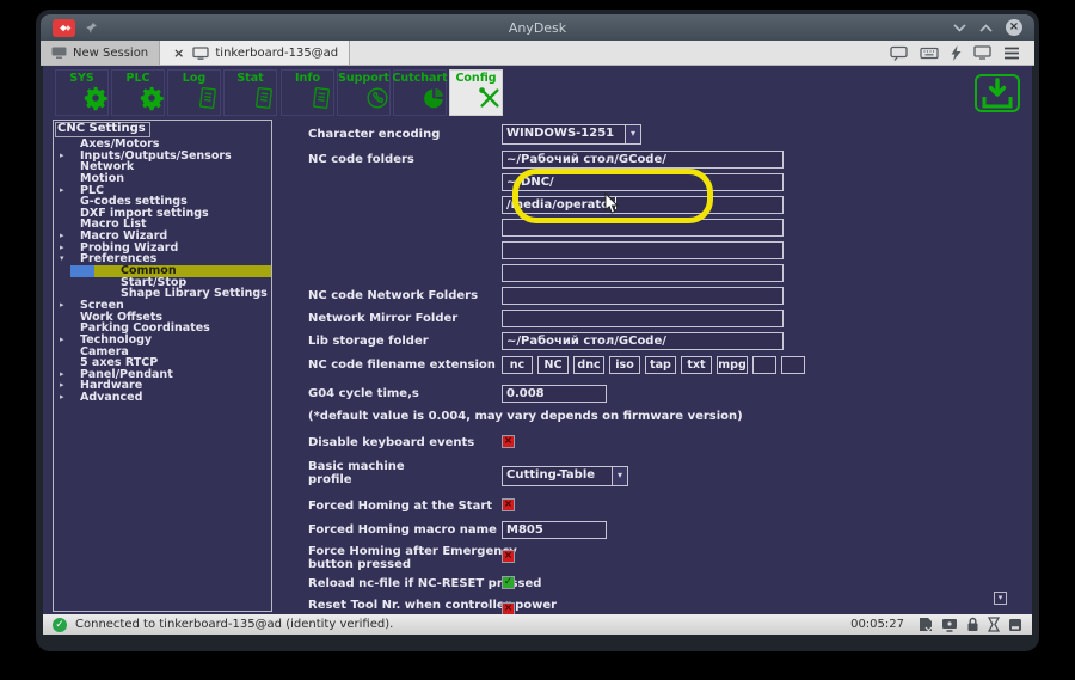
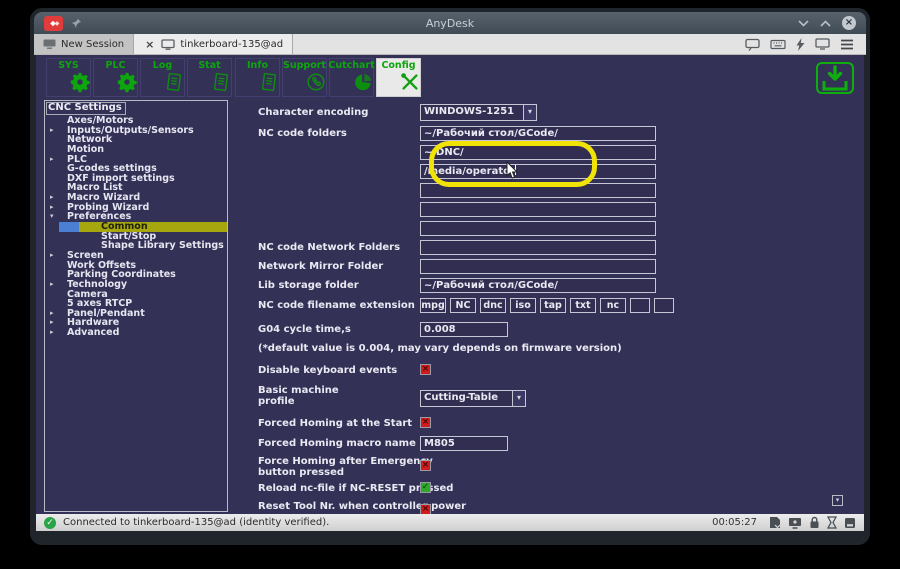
  AnyDesk
  ×
  New Session
  ×
  tinkerboard-135@ad
  SYS
  PLC
  Log
  Stat
  Info
  Support
  Cutchart
  Config
  CNC Settings
  Axes/Motors
  ▸
  Inputs/Outputs/Sensors
  Network
  Motion
  ▸
  PLC
  G-codes settings
  DXF import settings
  Macro List
  ▸
  Macro Wizard
  ▸
  Probing Wizard
  ▾
  Preferences
  Common
  Start/Stop
  Shape Library Settings
  ▸
  Screen
  Work Offsets
  Parking Coordinates
  ▸
  Technology
  Camera
  5 axes RTCP
  ▸
  Panel/Pendant
  ▸
  Hardware
  ▸
  Advanced
  Character encoding
  WINDOWS-1251
  NC code folders
  ~/Рабочий стол/GCode/
  ~/DNC/
  /media/operat
  NC code Network Folders
  Network Mirror Folder
  Lib storage folder
  ~/Рабочий стол/GCode/
  NC code filename extension
- nc
+ mpg
  NC
  dnc
  iso
  tap
  txt
- mpg
+ nc
  G04 cycle time,s
  0.008
  (*default value is 0.004, may vary depends on firmware version)
  Disable keyboard events
  Basic machine profile
  Cutting-Table
  Forced Homing at the Start
  Forced Homing macro name
  M805
  Force Homing after Emergen button pressed
  Reload nc-file if NC-RESET prsed
  Reset Tool Nr. when controll power
  ✓
  Connected to tinkerboard-135@ad (identity verified).
  00:05:27
